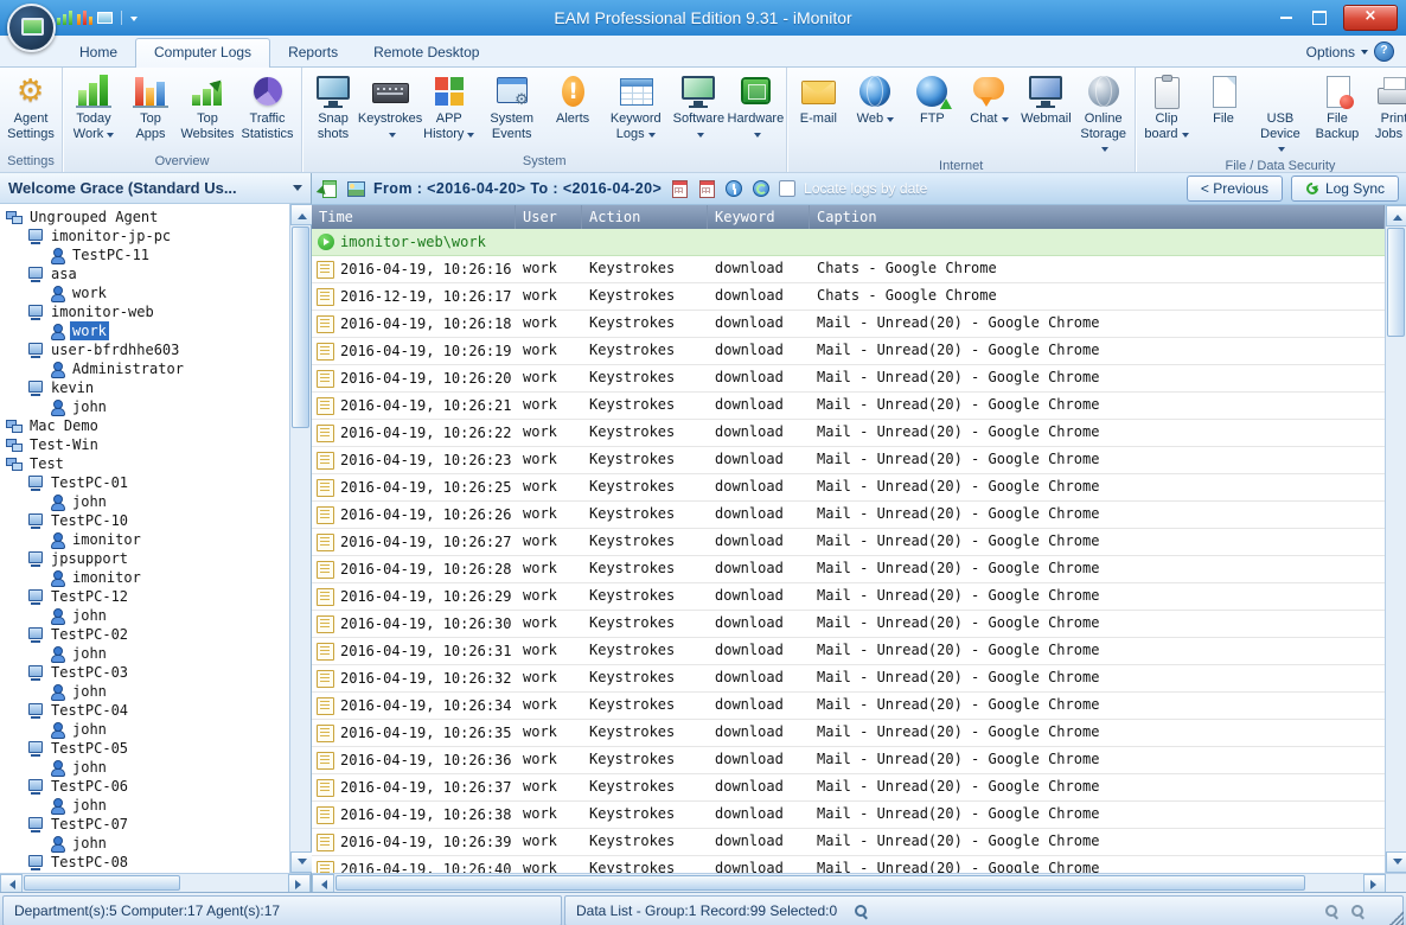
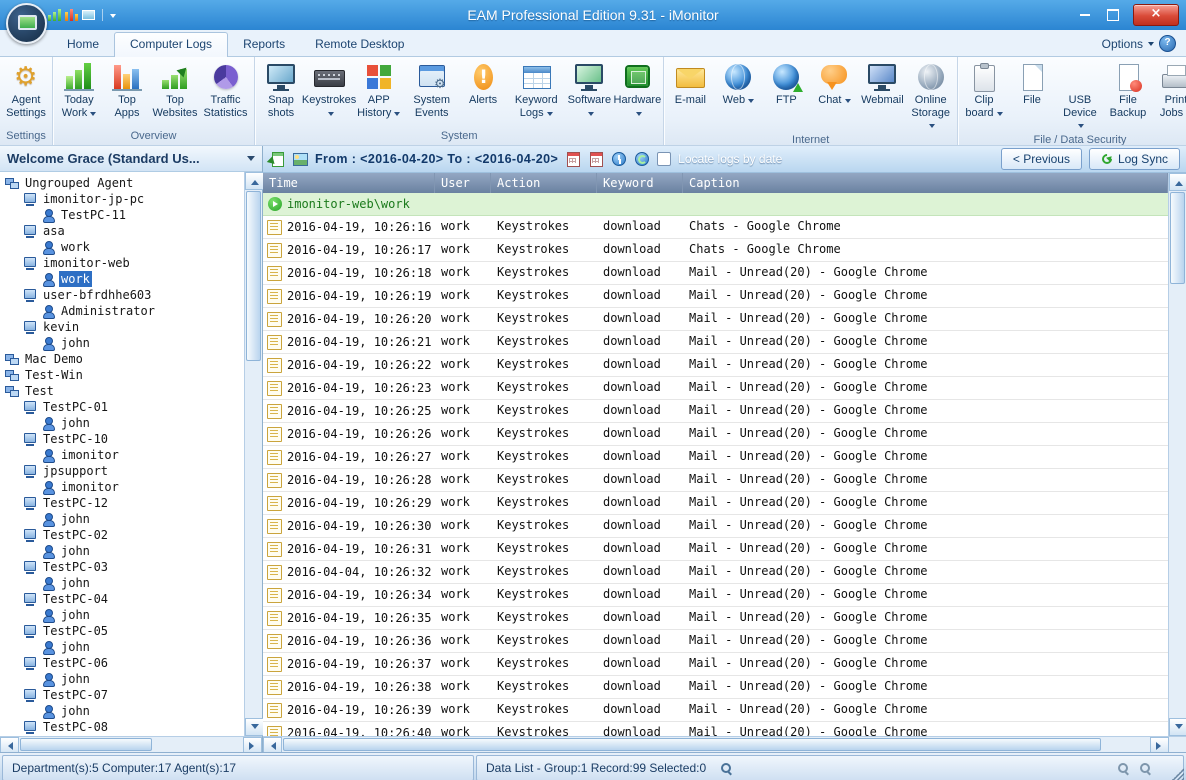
  EAM Professional Edition 9.31 - iMonitor
  ×
  Home
  Computer Logs
  Reports
  Remote Desktop
  Options
  ?
  Agent Settings
  Settings
  Today Work
  Top Apps
  Top Websites
  Traffic Statistics
  Overview
  Snap shots
  Keystrokes
  APP History
  System Events
  Alerts
  Keyword Logs
  Software
  Hardware
  System
  E-mail
  Web
  FTP
  Chat
  Webmail
  Online Storage
  Internet
  Clip board
  File
  USB Device
  File Backup
  Prin Jobs
  File / Data Security
  Welcome Grace (Standard Us...
  Ungrouped Agent
  imonitor-jp-pc
  TestPC-11
  asa
  work
  imonitor-web
  work
  user-bfrdhhe603
  Administrator
  kevin
  john
  Mac Demo
  Test-Win
  Test
  TestPC-01
  john
  TestPC-10
  imonitor
  jpsupport
  imonitor
  TestPC-12
  john
  TestPC-02
  john
  TestPC-03
  john
  TestPC-04
  john
  TestPC-05
  john
  TestPC-06
  john
  TestPC-07
  john
  TestPC-08
  From : <2016-04-20> To : <2016-04-20>
  Locate logs by date
  < Previous
  Log Sync
  Time
  User
  Action
  Keyword
  Caption
  imonitor-web\work
  2016-04-19, 10:26:16
  work
  Keystrokes
  download
  Chats - Google Chrome
- 2016-12-19, 10:26:17
+ 2016-04-19, 10:26:17
  work
  Keystrokes
  download
  Chats - Google Chrome
  2016-04-19, 10:26:18
  work
  Keystrokes
  download
  Mail - Unread(20) - Google Chrome
  2016-04-19, 10:26:19
  work
  Keystrokes
  download
  Mail - Unread(20) - Google Chrome
  2016-04-19, 10:26:20
  work
  Keystrokes
  download
  Mail - Unread(20) - Google Chrome
  2016-04-19, 10:26:21
  work
  Keystrokes
  download
  Mail - Unread(20) - Google Chrome
  2016-04-19, 10:26:22
  work
  Keystrokes
  download
  Mail - Unread(20) - Google Chrome
  2016-04-19, 10:26:23
  work
  Keystrokes
  download
  Mail - Unread(20) - Google Chrome
  2016-04-19, 10:26:25
  work
  Keystrokes
  download
  Mail - Unread(20) - Google Chrome
  2016-04-19, 10:26:26
  work
  Keystrokes
  download
  Mail - Unread(20) - Google Chrome
  2016-04-19, 10:26:27
  work
  Keystrokes
  download
  Mail - Unread(20) - Google Chrome
  2016-04-19, 10:26:28
  work
  Keystrokes
  download
  Mail - Unread(20) - Google Chrome
  2016-04-19, 10:26:29
  work
  Keystrokes
  download
  Mail - Unread(20) - Google Chrome
  2016-04-19, 10:26:30
  work
  Keystrokes
  download
  Mail - Unread(20) - Google Chrome
  2016-04-19, 10:26:31
  work
  Keystrokes
  download
  Mail - Unread(20) - Google Chrome
- 2016-04-19, 10:26:32
+ 2016-04-04, 10:26:32
  work
  Keystrokes
  download
  Mail - Unread(20) - Google Chrome
  2016-04-19, 10:26:34
  work
  Keystrokes
  download
  Mail - Unread(20) - Google Chrome
  2016-04-19, 10:26:35
  work
  Keystrokes
  download
  Mail - Unread(20) - Google Chrome
  2016-04-19, 10:26:36
  work
  Keystrokes
  download
  Mail - Unread(20) - Google Chrome
  2016-04-19, 10:26:37
  work
  Keystrokes
  download
  Mail - Unread(20) - Google Chrome
  2016-04-19, 10:26:38
  work
  Keystrokes
  download
  Mail - Unread(20) - Google Chrome
  2016-04-19, 10:26:39
  work
  Keystrokes
  download
  Mail - Unread(20) - Google Chrome
  2016-04-19, 10:26:40
  work
  Keystrokes
  download
  Mail - Unread(20) - Google Chrome
  Department(s):5 Computer:17 Agent(s):17
  Data List - Group:1 Record:99 Selected:0
